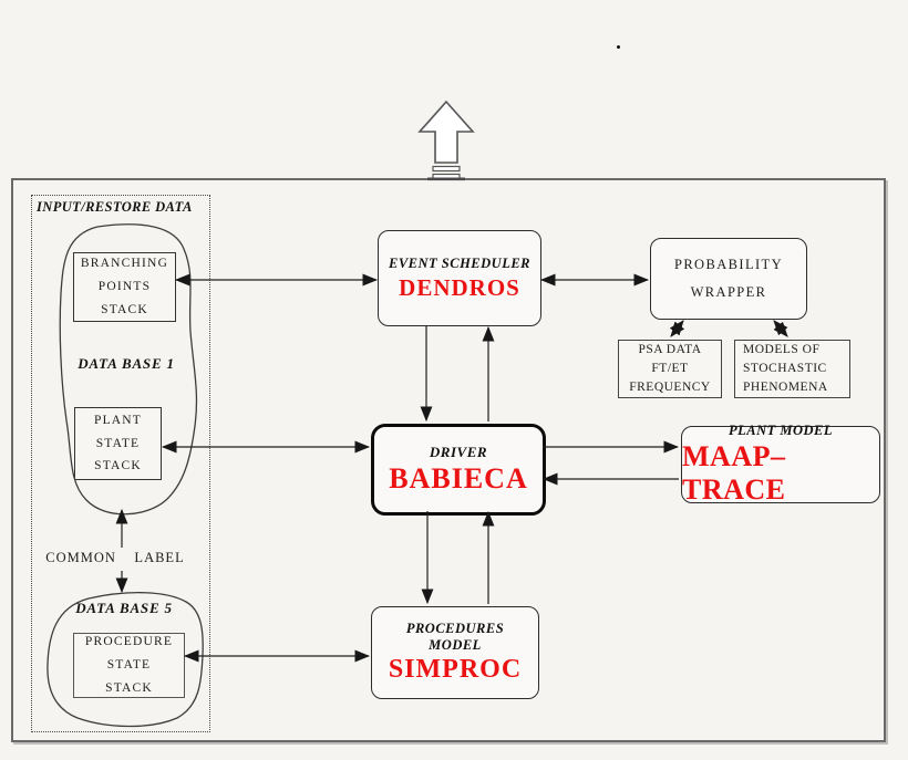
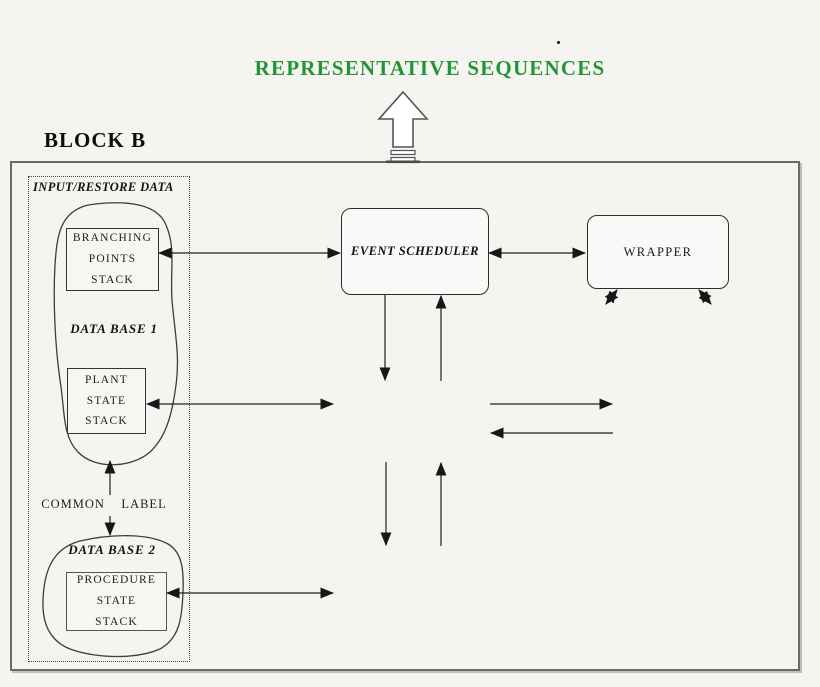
+ REPRESENTATIVE SEQUENCES
+ BLOCK B
  INPUT/RESTORE DATA
  DATA BASE 1
- DATA BASE 5
+ DATA BASE 2
  COMMON LABEL
  BRANCHING
  POINTS
  STACK
  PLANT
  STATE
  STACK
  PROCEDURE
  STATE
  STACK
  EVENT SCHEDULER
- DENDROS
- PROBABILITY
  WRAPPER
- PSA DATA
- FT/ET
- FREQUENCY
- MODELS OF
- STOCHASTIC
- PHENOMENA
- DRIVER
- BABIECA
- PLANT MODEL
- MAAP–TRACE
- PROCEDURES
- MODEL
- SIMPROC
